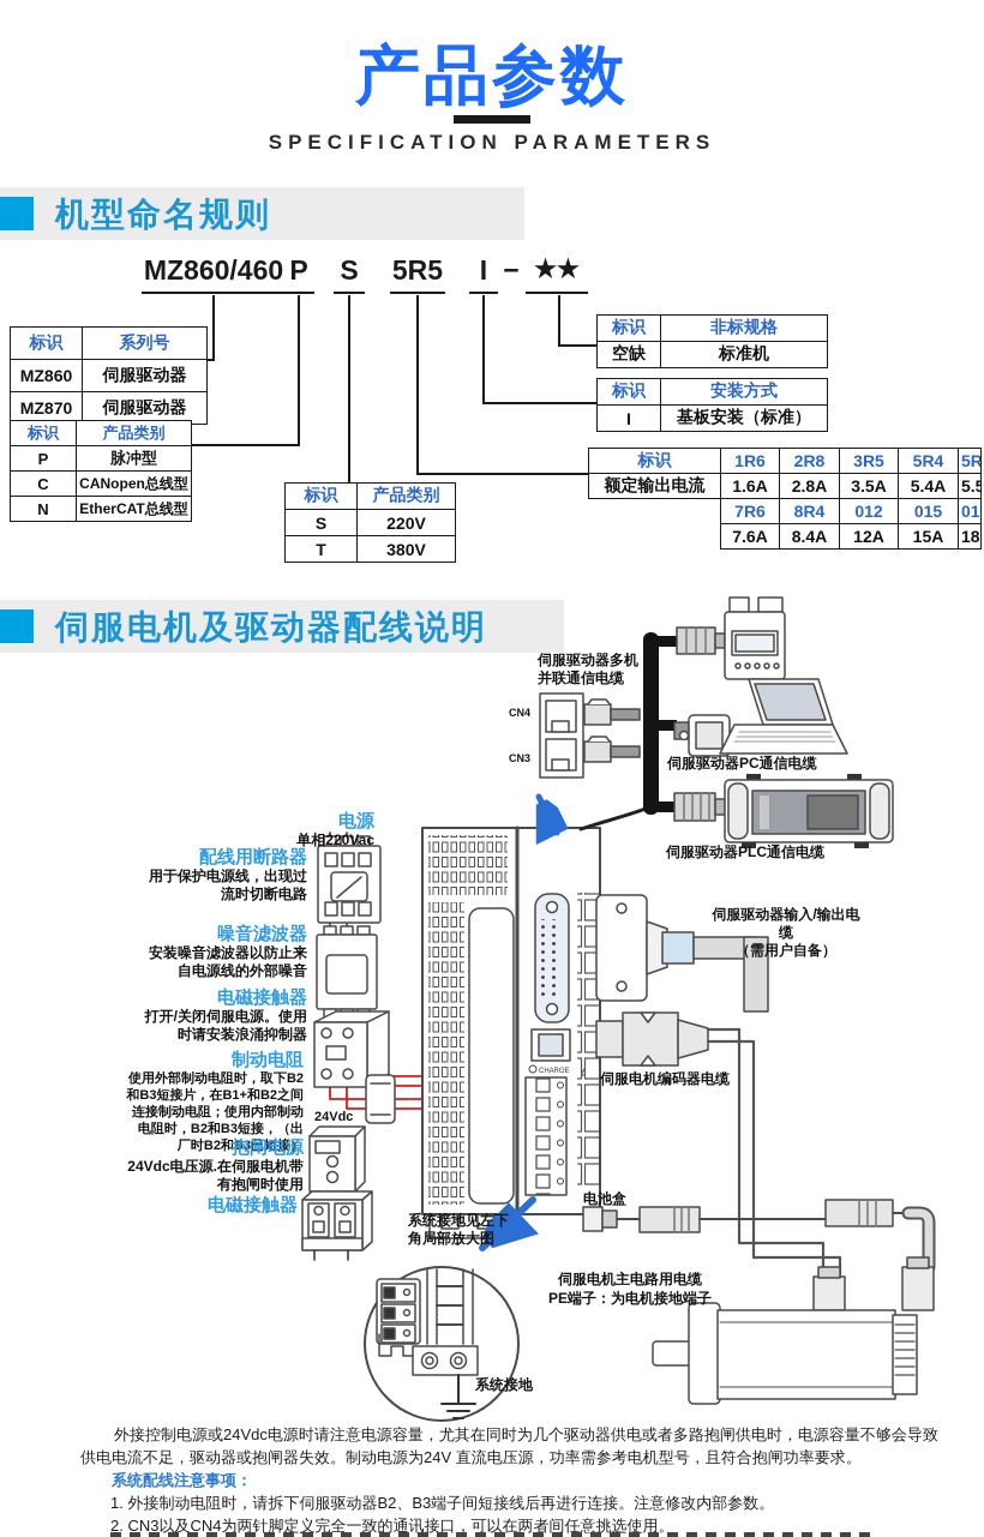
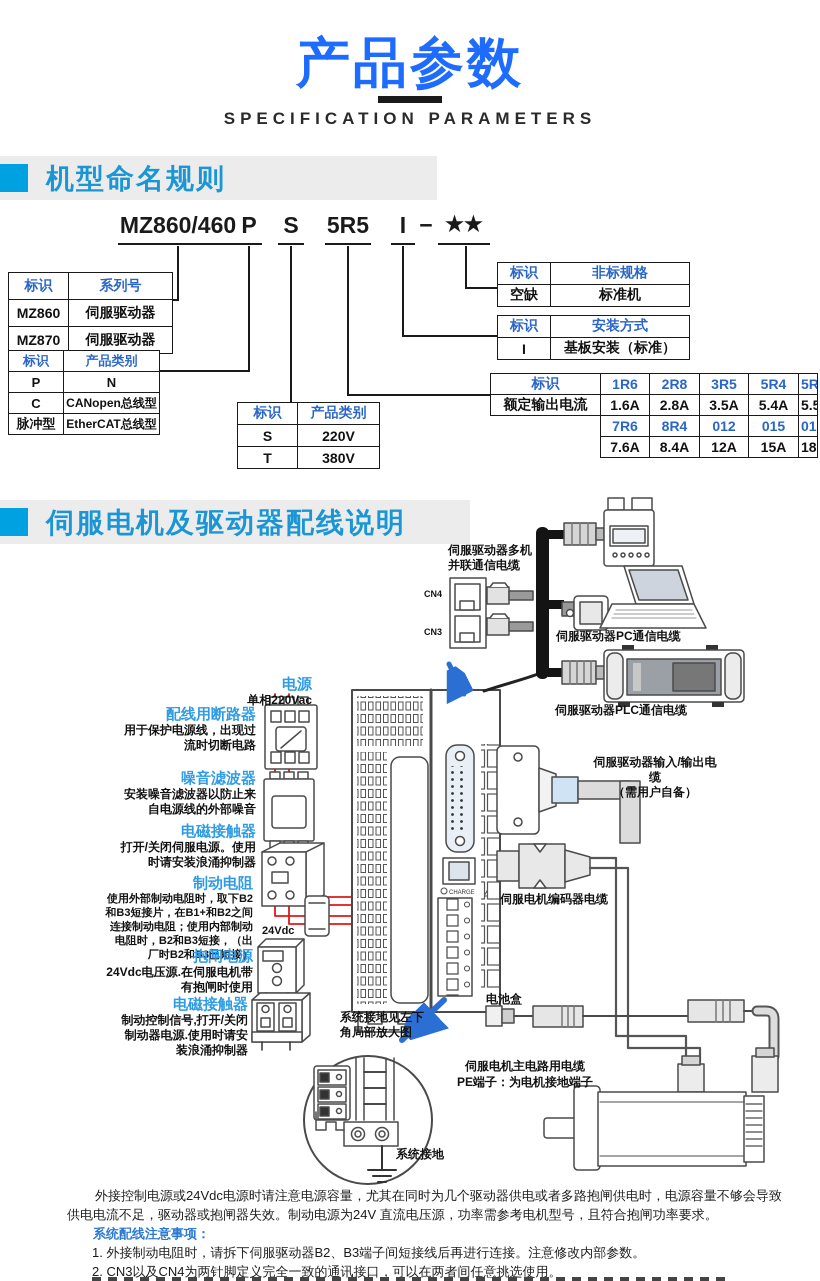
  产品参数
  SPECIFICATION PARAMETERS
  机型命名规则
  MZ860/460
  P
  S
  5R5
  I
  −
  ★★
  标识	系列号
  MZ860	伺服驱动器
  MZ870	伺服驱动器
  标识	产品类别
- P	脉冲型
+ P	N
  C	CANopen总线型
- N	EtherCAT总线型
+ 脉冲型	EtherCAT总线型
  标识	产品类别
  S	220V
  T	380V
  标识	非标规格
  空缺	标准机
  标识	安装方式
  I	基板安装（标准）
  标识	1R6	2R8	3R5	5R4	5R
  额定输出电流	1.6A	2.8A	3.5A	5.4A	5.5
  	7R6	8R4	012	015	01
  	7.6A	8.4A	12A	15A	18
  伺服电机及驱动器配线说明
  伺服驱动器多机
  并联通信电缆
  CN4
  CN3
  伺服驱动器PC通信电缆
  伺服驱动器PLC通信电缆
  电源
  单相220Vac
  配线用断路器
  用于保护电源线，出现过流时切断电路
  噪音滤波器
  安装噪音滤波器以防止来自电源线的外部噪音
  电磁接触器
  打开/关闭伺服电源。使用时请安装浪涌抑制器
  制动电阻
  使用外部制动电阻时，取下B2和B3短接片，在B1+和B2之间连接制动电阻；使用内部制动电阻时，B2和B3短接，（出厂时B2和B3已短接）
  24Vdc
  抱闸电源
  24Vdc电压源.在伺服电机带有抱闸时使用
  电磁接触器
+ 制动控制信号,打开/关闭制动器电源.使用时请安装浪涌抑制器
  伺服驱动器输入/输出电缆
  （需用户自备）
  伺服电机编码器电缆
  电池盒
  系统接地见左下
  角局部放大图
  伺服电机主电路用电缆
  PE端子：为电机接地端子
  系统接地
  外接控制电源或24Vdc电源时请注意电源容量，尤其在同时为几个驱动器供电或者多路抱闸供电时，电源容量不够会导致
  供电电流不足，驱动器或抱闸器失效。制动电源为24V 直流电压源，功率需参考电机型号，且符合抱闸功率要求。
  系统配线注意事项：
  1. 外接制动电阻时，请拆下伺服驱动器B2、B3端子间短接线后再进行连接。注意修改内部参数。
  2. CN3以及CN4为两针脚定义完全一致的通讯接口，可以在两者间任意挑选使用。
